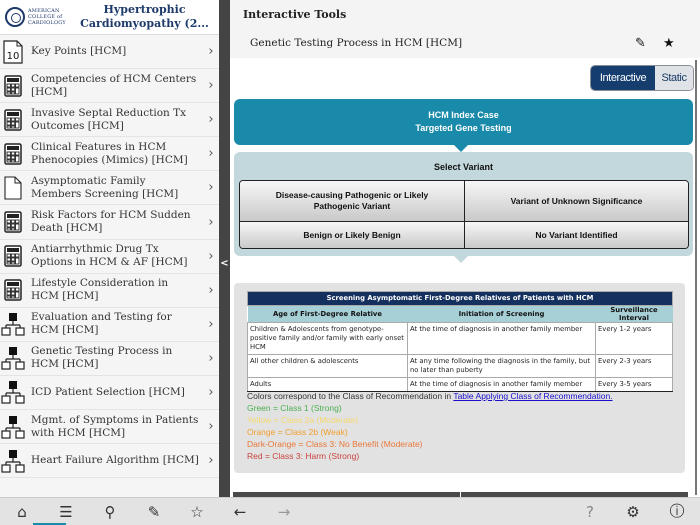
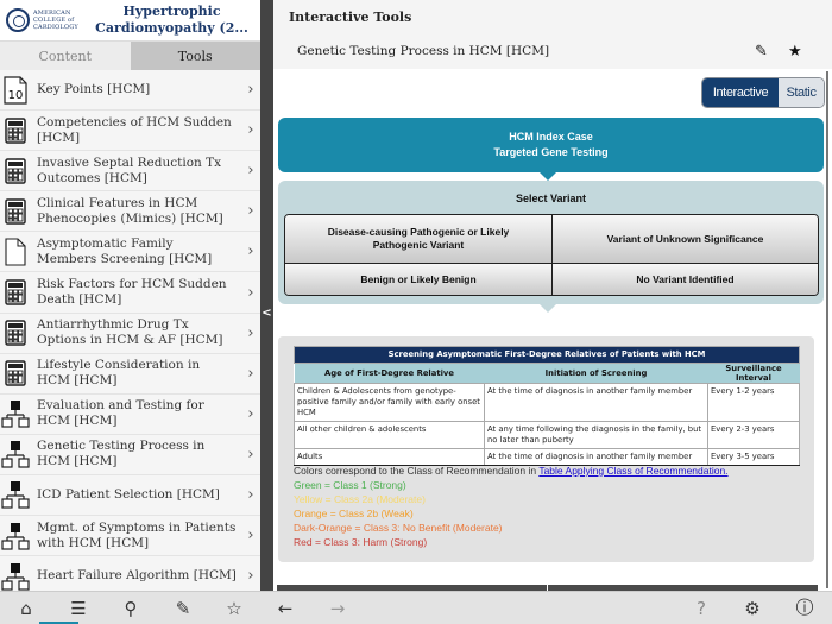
  Hypertrophic Cardiomyopathy (2...
+ Content
+ Tools
  10
  Key Points [HCM]
  ›
- Competencies of HCM Centers [HCM]
+ Competencies of HCM Sudden [HCM]
  ›
  Invasive Septal Reduction Tx Outcomes [HCM]
  ›
  Clinical Features in HCM Phenocopies (Mimics) [HCM]
  ›
  Asymptomatic Family Members Screening [HCM]
  ›
  Risk Factors for HCM Sudden Death [HCM]
  ›
  Antiarrhythmic Drug Tx Options in HCM & AF [HCM]
  ›
  Lifestyle Consideration in HCM [HCM]
  ›
  Evaluation and Testing for HCM [HCM]
  ›
  Genetic Testing Process in HCM [HCM]
  ›
  ICD Patient Selection [HCM]
  ›
  Mgmt. of Symptoms in Patients with HCM [HCM]
  ›
  Heart Failure Algorithm [HCM]
  ›
  <
  Interactive Tools
  Genetic Testing Process in HCM [HCM]
  ✎
  ★
  Interactive
  Static
  HCM Index Case
  Targeted Gene Testing
  Select Variant
  Disease-causing Pathogenic or Likely Pathogenic Variant
  Variant of Unknown Significance
  Benign or Likely Benign
  No Variant Identified
  Screening Asymptomatic First-Degree Relatives of Patients with HCM
  Age of First-Degree Relative	Initiation of Screening	Surveillance Interval
  Children & Adolescents from genotype-positive family and/or family with early onset HCM	At the time of diagnosis in another family member	Every 1-2 years
  All other children & adolescents	At any time following the diagnosis in the family, but no later than puberty	Every 2-3 years
  Adults	At the time of diagnosis in another family member	Every 3-5 years
  Colors correspond to the Class of Recommendation in Table Applying Class of Recommendation.
  Green = Class 1 (Strong)
  Yellow = Class 2a (Moderate)
  Orange = Class 2b (Weak)
  Dark-Orange = Class 3: No Benefit (Moderate)
  Red = Class 3: Harm (Strong)
  ⌂
  ☰
  ⚲
  ✎
  ☆
  ←
  →
  ?
  ⚙
  ⓘ
